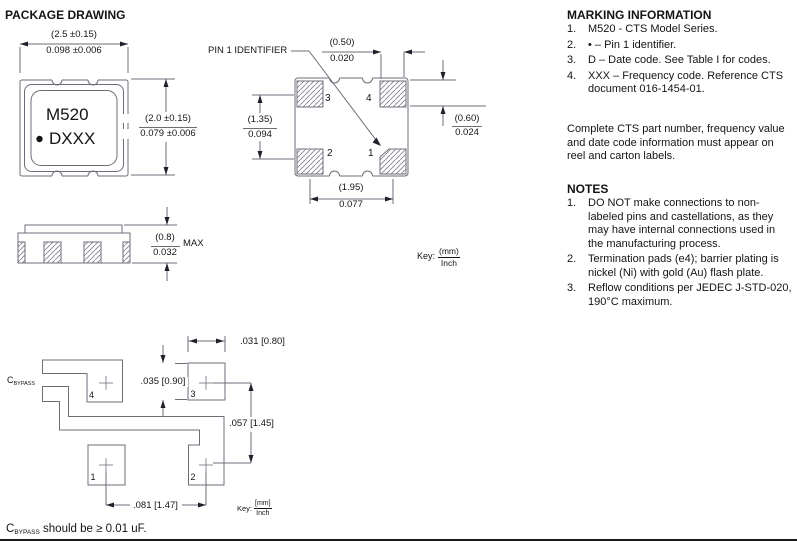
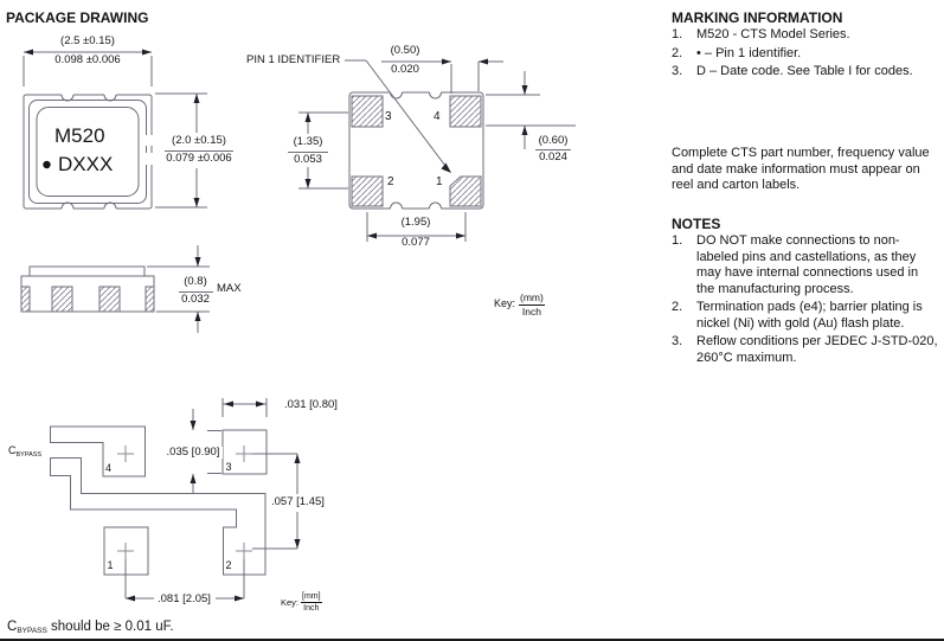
  PACKAGE DRAWING
  (2.5 ±0.15)
  0.098 ±0.006
  M520
  DXXX
  (2.0 ±0.15)
  0.079 ±0.006
  (0.8)
  0.032
  MAX
  PIN 1 IDENTIFIER
  (0.50)
  0.020
  (0.60)
  0.024
  (1.35)
- 0.094
+ 0.053
  (1.95)
  0.077
  3
  4
  2
  1
  Key:
  (mm)
  Inch
  4
  3
  1
  2
  .031 [0.80]
  .035 [0.90]
  .057 [1.45]
- .081 [1.47]
+ .081 [2.05]
  Key:
  C should be ≥ 0.01 uF.
  MARKING INFORMATION
  1.
  M520 - CTS Model Series.
  2.
  • – Pin 1 identifier.
  3.
  D – Date code. See Table I for codes.
- 4.
- XXX – Frequency code. Reference CTS document 016-1454-01.
- Complete CTS part number, frequency value and date code information must appear on reel and carton labels.
+ Complete CTS part number, frequency value and date make information must appear on reel and carton labels.
  NOTES
  1.
  DO NOT make connections to non-labeled pins and castellations, as they may have internal connections used in the manufacturing process.
  2.
  Termination pads (e4); barrier plating is nickel (Ni) with gold (Au) flash plate.
  3.
- Reflow conditions per JEDEC J-STD-020, 190°C maximum.
+ Reflow conditions per JEDEC J-STD-020, 260°C maximum.
